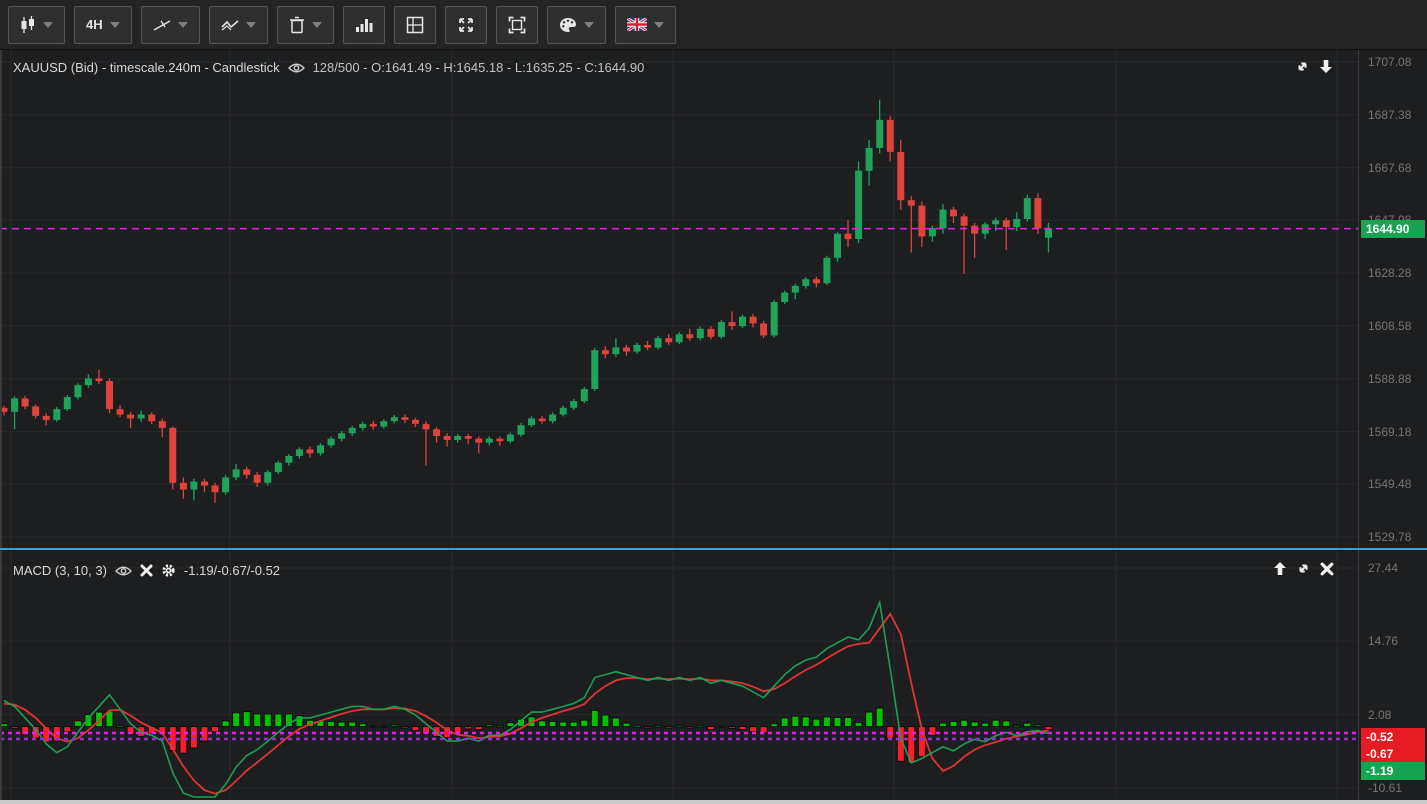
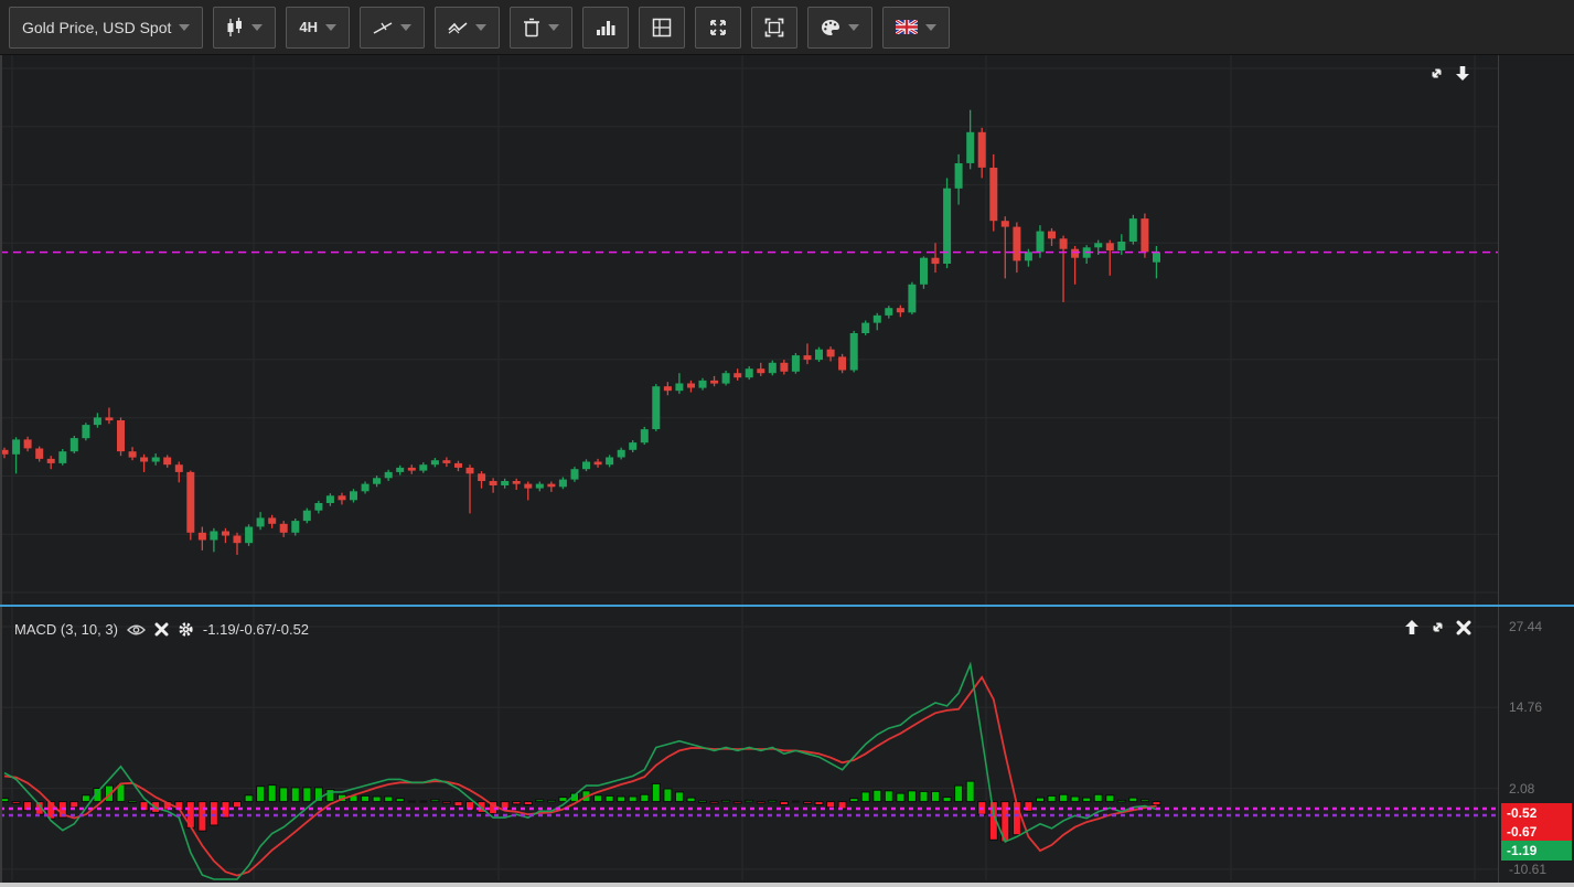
+ Gold Price, USD Spot
  4H
- XAUUSD (Bid) - timescale.240m - Candlestick
- 128/500 - O:1641.49 - H:1645.18 - L:1635.25 - C:1644.90
  MACD (3, 10, 3)
  -1.19/-0.67/-0.52
- 1707.08
- 1687.38
- 1667.68
- 1628.28
- 1608.58
- 1588.88
- 1569.18
- 1549.48
- 1529.78
- 1644.90
  27.44
  14.76
  2.08
  -10.61
  -0.52
  -0.67
  -1.19
